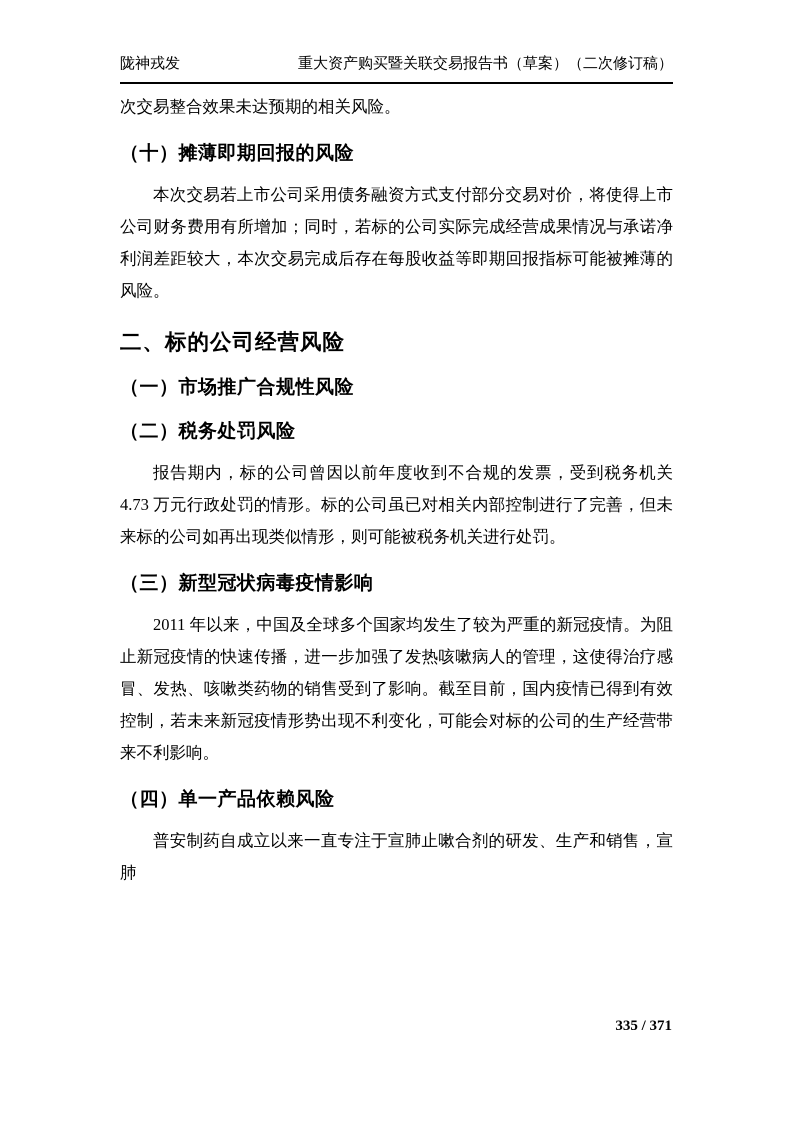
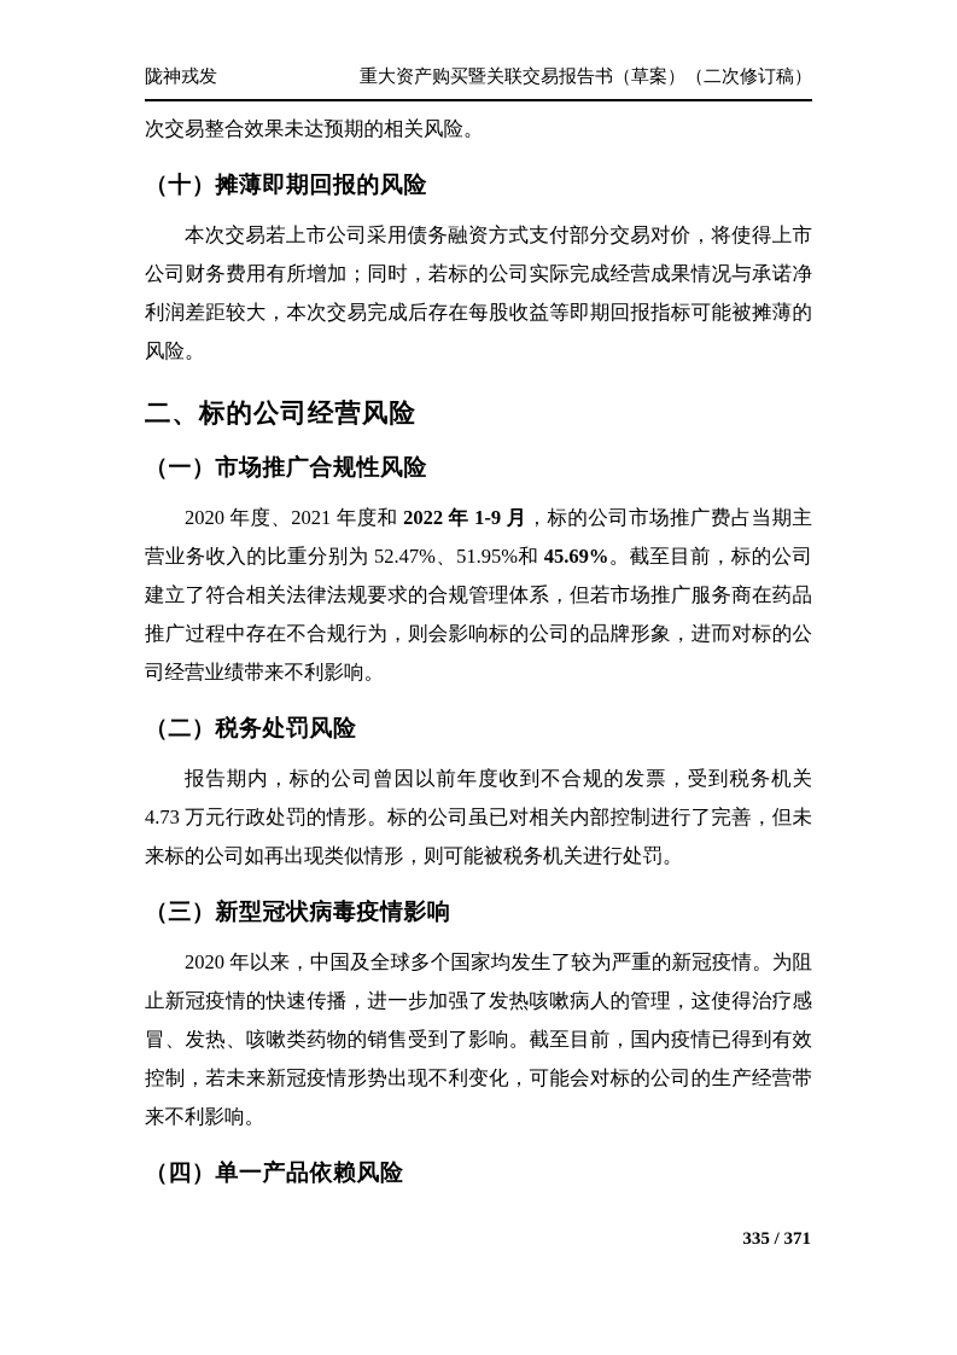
  陇神戎发
  重大资产购买暨关联交易报告书（草案）（二次修订稿）
  次交易整合效果未达预期的相关风险。
  （十）摊薄即期回报的风险
  本次交易若上市公司采用债务融资方式支付部分交易对价，将使得上市公司财务费用有所增加；同时，若标的公司实际完成经营成果情况与承诺净利润差距较大，本次交易完成后存在每股收益等即期回报指标可能被摊薄的风险。
  二、标的公司经营风险
  （一）市场推广合规性风险
+ 2020 年度、2021 年度和 2022 年 1-9 月，标的公司市场推广费占当期主营业务收入的比重分别为 52.47%、51.95%和 45.69%。截至目前，标的公司建立了符合相关法律法规要求的合规管理体系，但若市场推广服务商在药品推广过程中存在不合规行为，则会影响标的公司的品牌形象，进而对标的公司经营业绩带来不利影响。
  （二）税务处罚风险
  报告期内，标的公司曾因以前年度收到不合规的发票，受到税务机关 4.73 万元行政处罚的情形。标的公司虽已对相关内部控制进行了完善，但未来标的公司如再出现类似情形，则可能被税务机关进行处罚。
  （三）新型冠状病毒疫情影响
- 2011 年以来，中国及全球多个国家均发生了较为严重的新冠疫情。为阻止新冠疫情的快速传播，进一步加强了发热咳嗽病人的管理，这使得治疗感冒、发热、咳嗽类药物的销售受到了影响。截至目前，国内疫情已得到有效控制，若未来新冠疫情形势出现不利变化，可能会对标的公司的生产经营带来不利影响。
+ 2020 年以来，中国及全球多个国家均发生了较为严重的新冠疫情。为阻止新冠疫情的快速传播，进一步加强了发热咳嗽病人的管理，这使得治疗感冒、发热、咳嗽类药物的销售受到了影响。截至目前，国内疫情已得到有效控制，若未来新冠疫情形势出现不利变化，可能会对标的公司的生产经营带来不利影响。
  （四）单一产品依赖风险
- 普安制药自成立以来一直专注于宣肺止嗽合剂的研发、生产和销售，宣肺
  335 / 371
